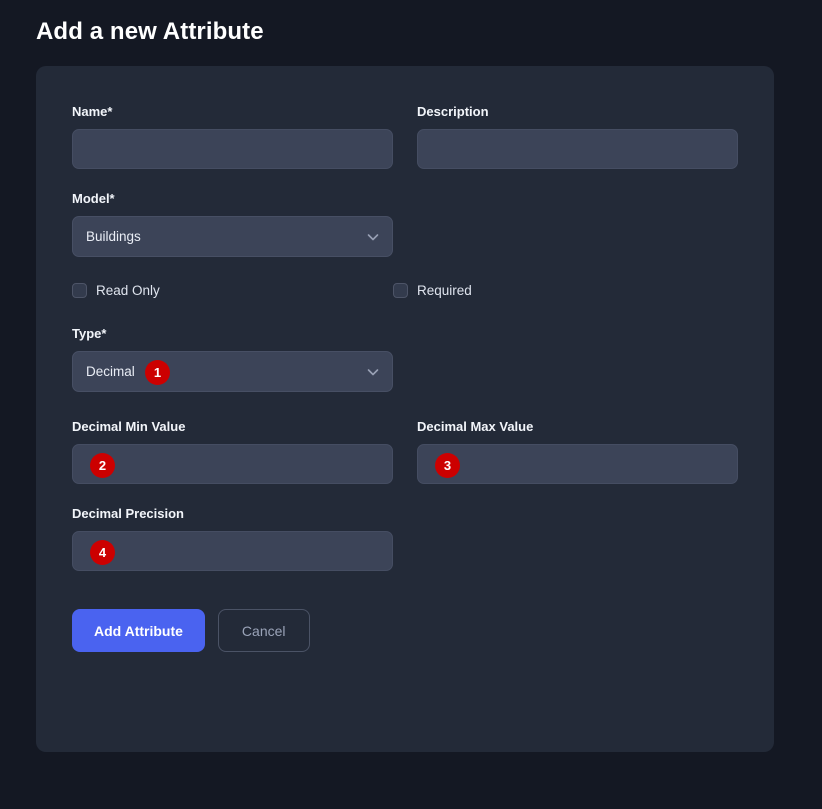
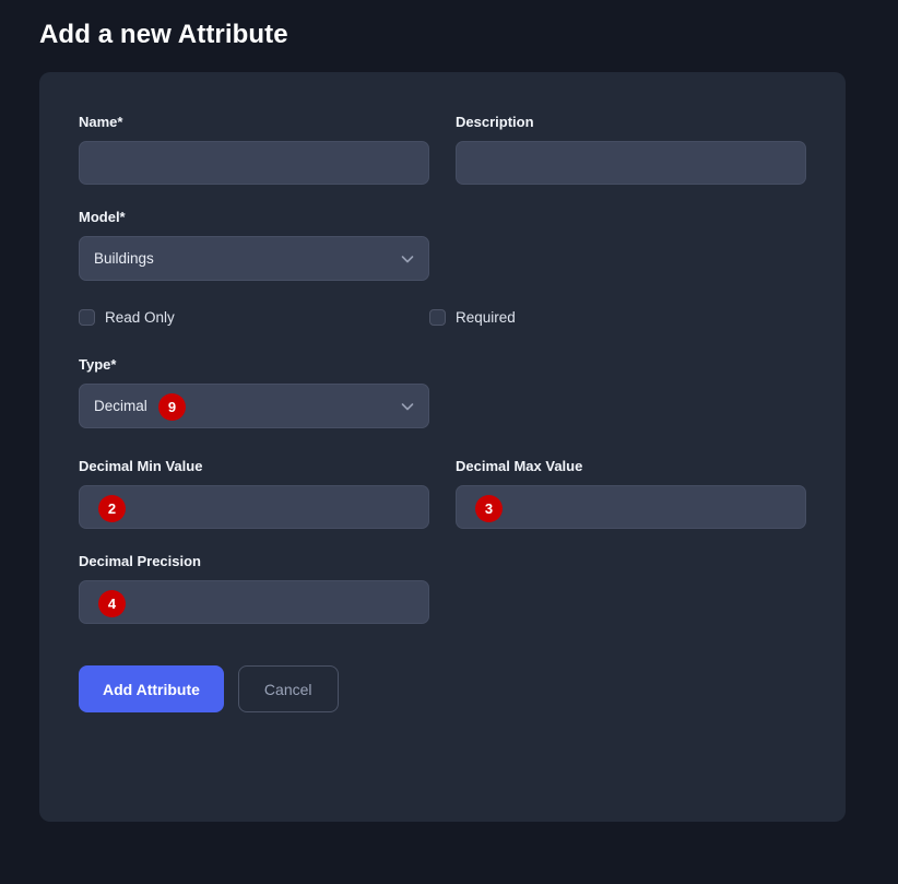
  Add a new Attribute
  Name*
  Description
  Model*
  Buildings
  Read Only
  Required
  Type*
  Decimal
- 1
+ 9
  Decimal Min Value
  2
  Decimal Max Value
  3
  Decimal Precision
  4
  Add Attribute
  Cancel
